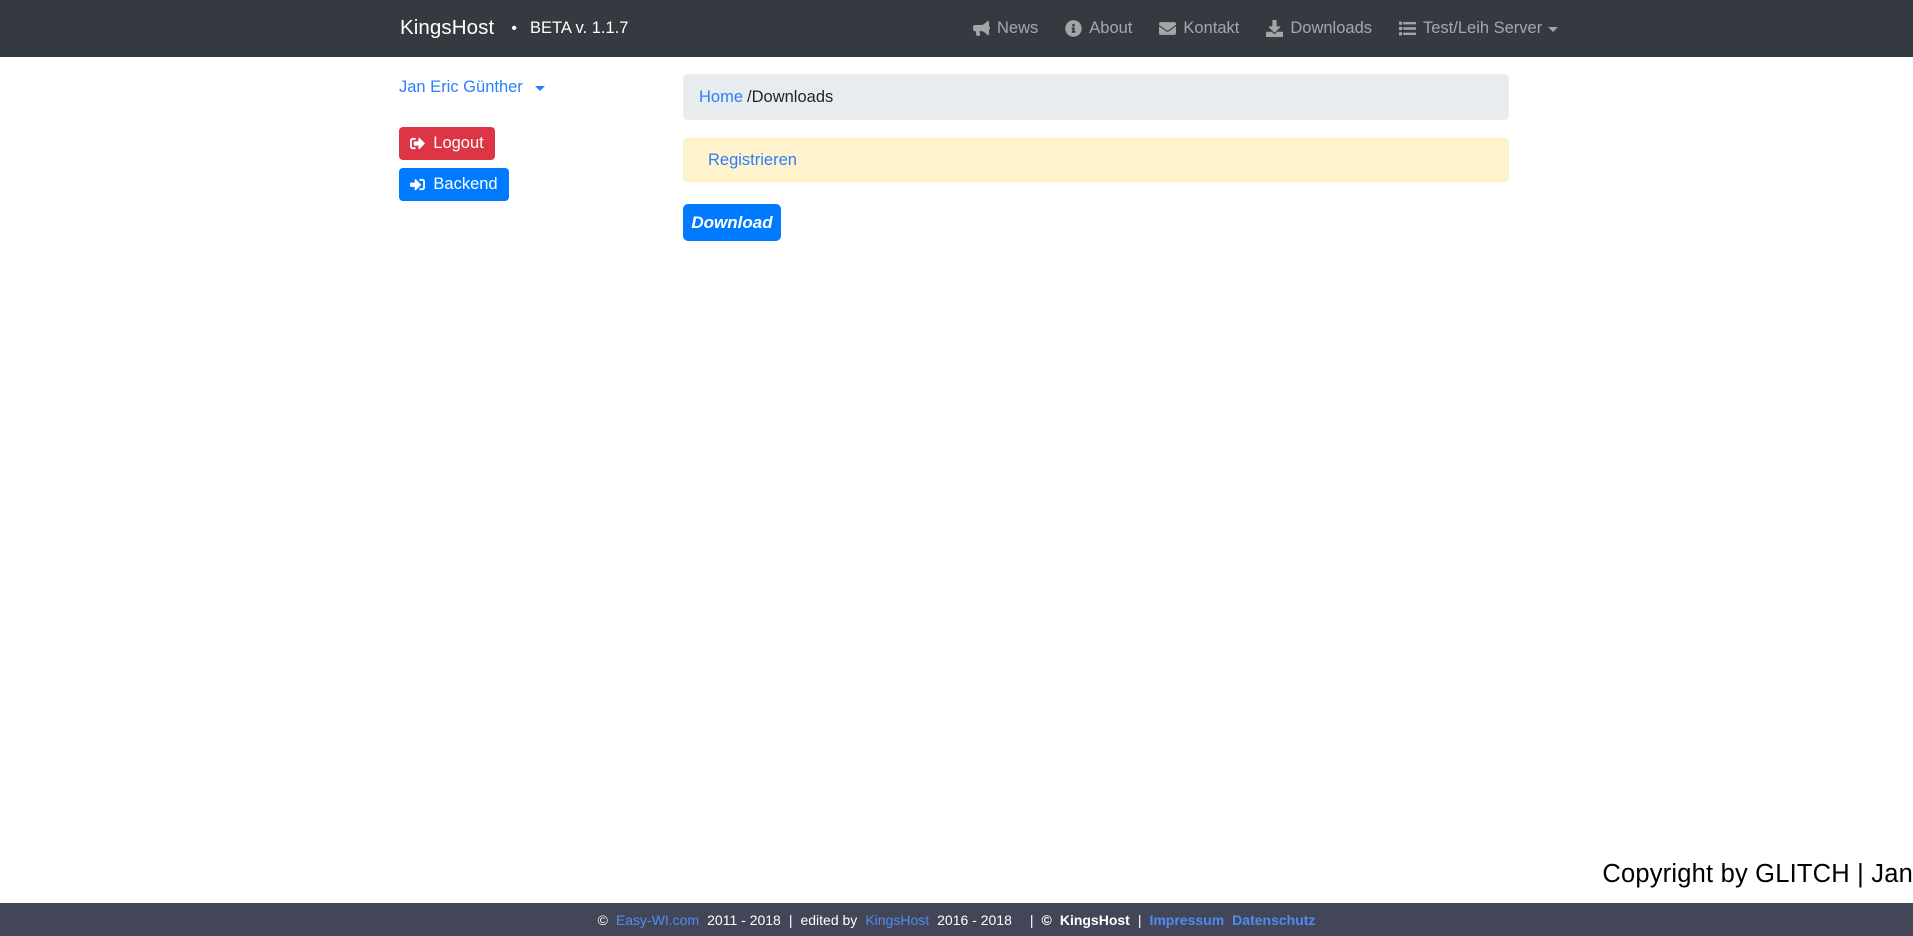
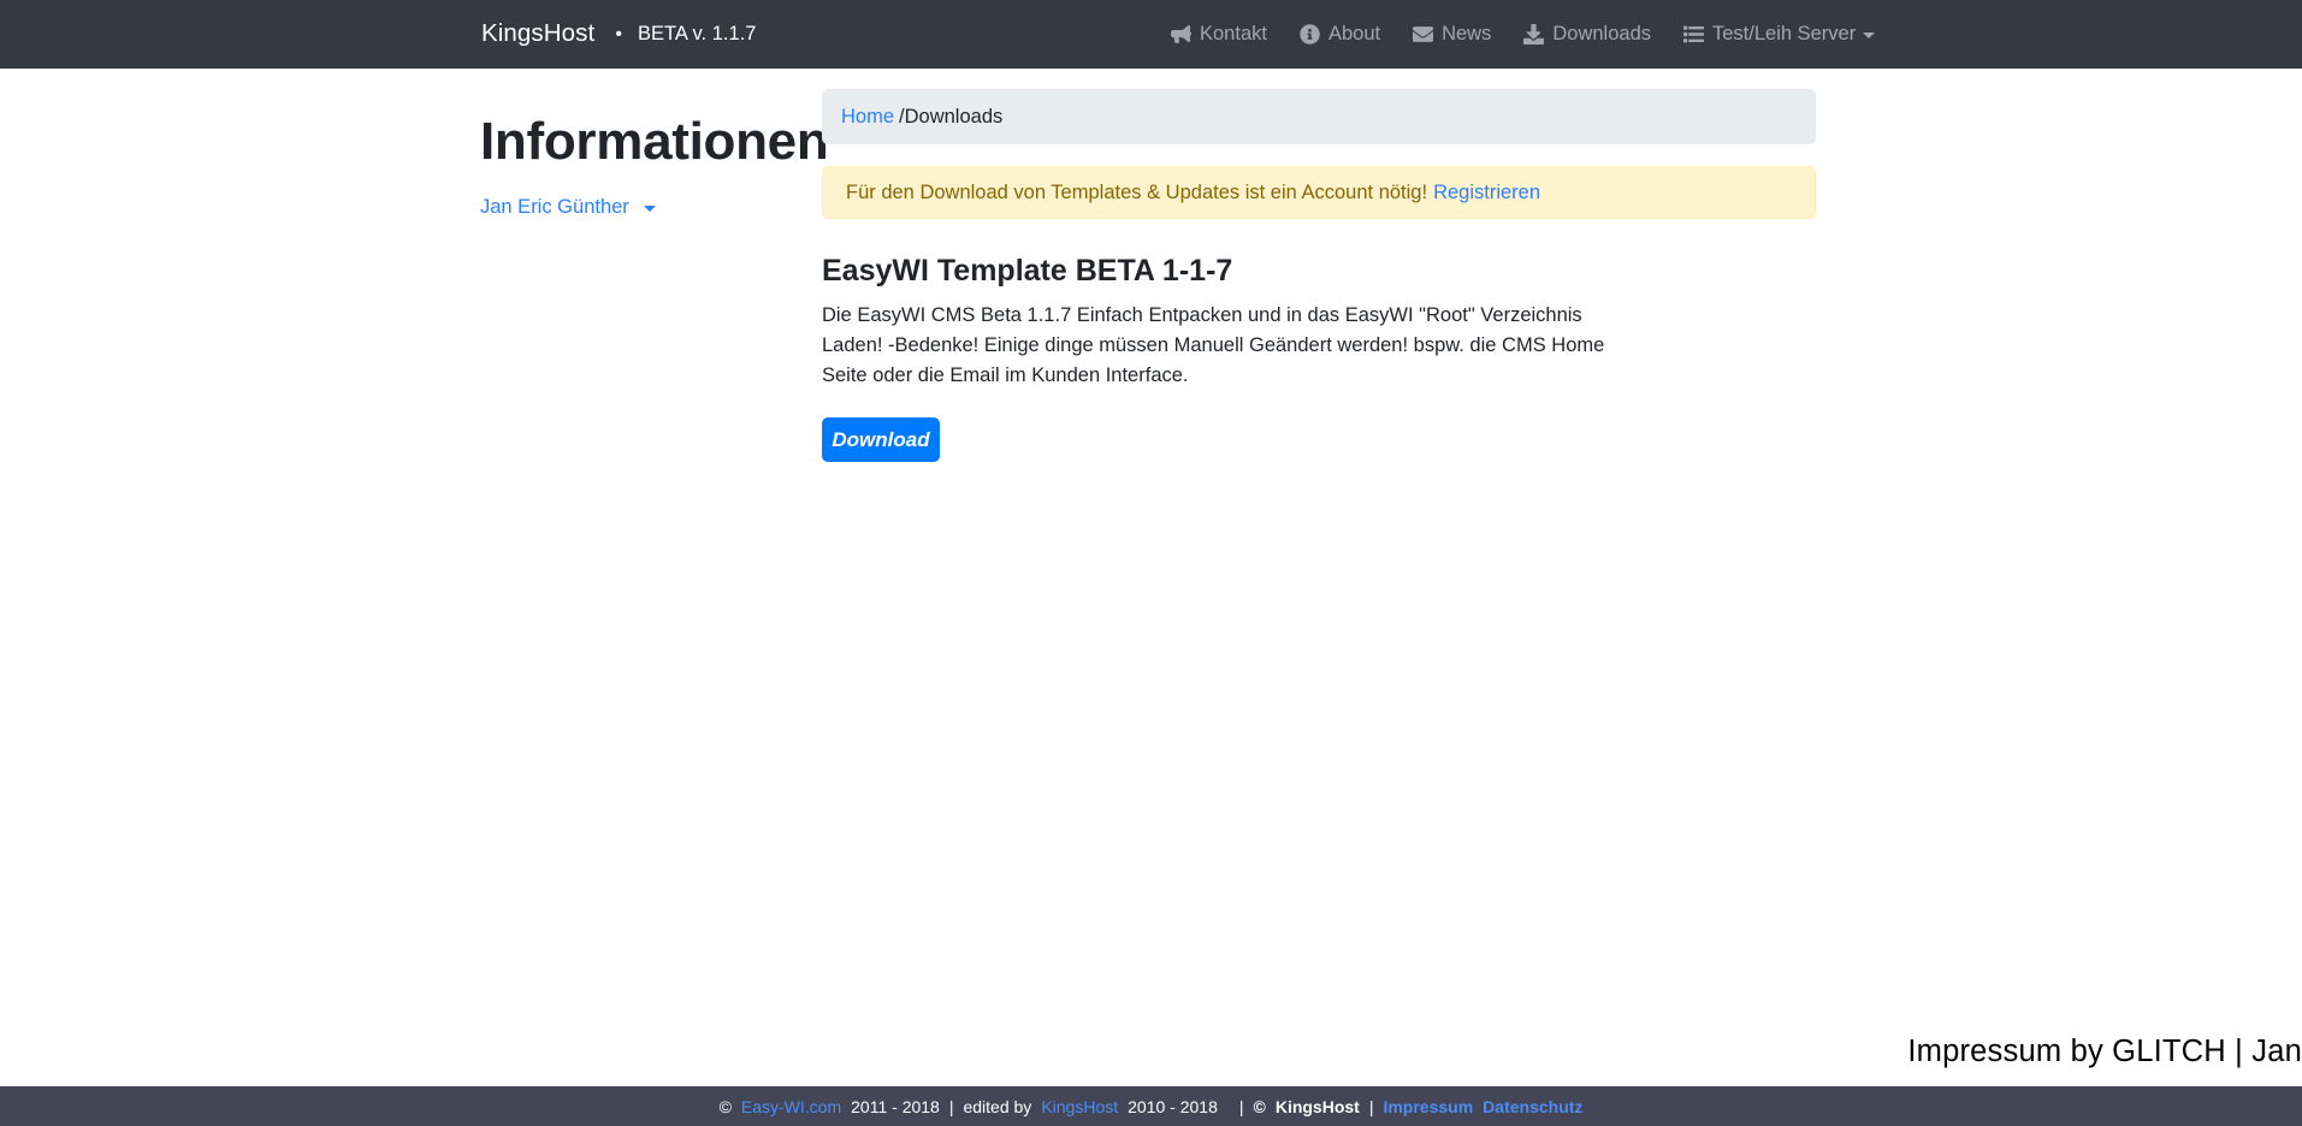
  KingsHost
  •
  BETA v. 1.1.7
- News
+ Kontakt
  About
- Kontakt
+ News
  Downloads
  Test/Leih Server
+ Informationen
  Jan Eric Günther
- Logout
- Backend
  Home
  /
  Downloads
+ Für den Download von Templates & Updates ist ein Account nötig!
  Registrieren
+ EasyWI Template BETA 1-1-7
+ Die EasyWI CMS Beta 1.1.7 Einfach Entpacken und in das EasyWI "Root" Verzeichnis Laden! -Bedenke! Einige dinge müssen Manuell Geändert werden! bspw. die CMS Home Seite oder die Email im Kunden Interface.
  Download
- Copyright by GLITCH | Jan
+ Impressum by GLITCH | Jan
  ©
  Easy-WI.com
  2011 - 2018
  |
  edited by
  KingsHost
- 2016 - 2018
+ 2010 - 2018
  |
  ©
  KingsHost
  |
  Impressum
  Datenschutz
